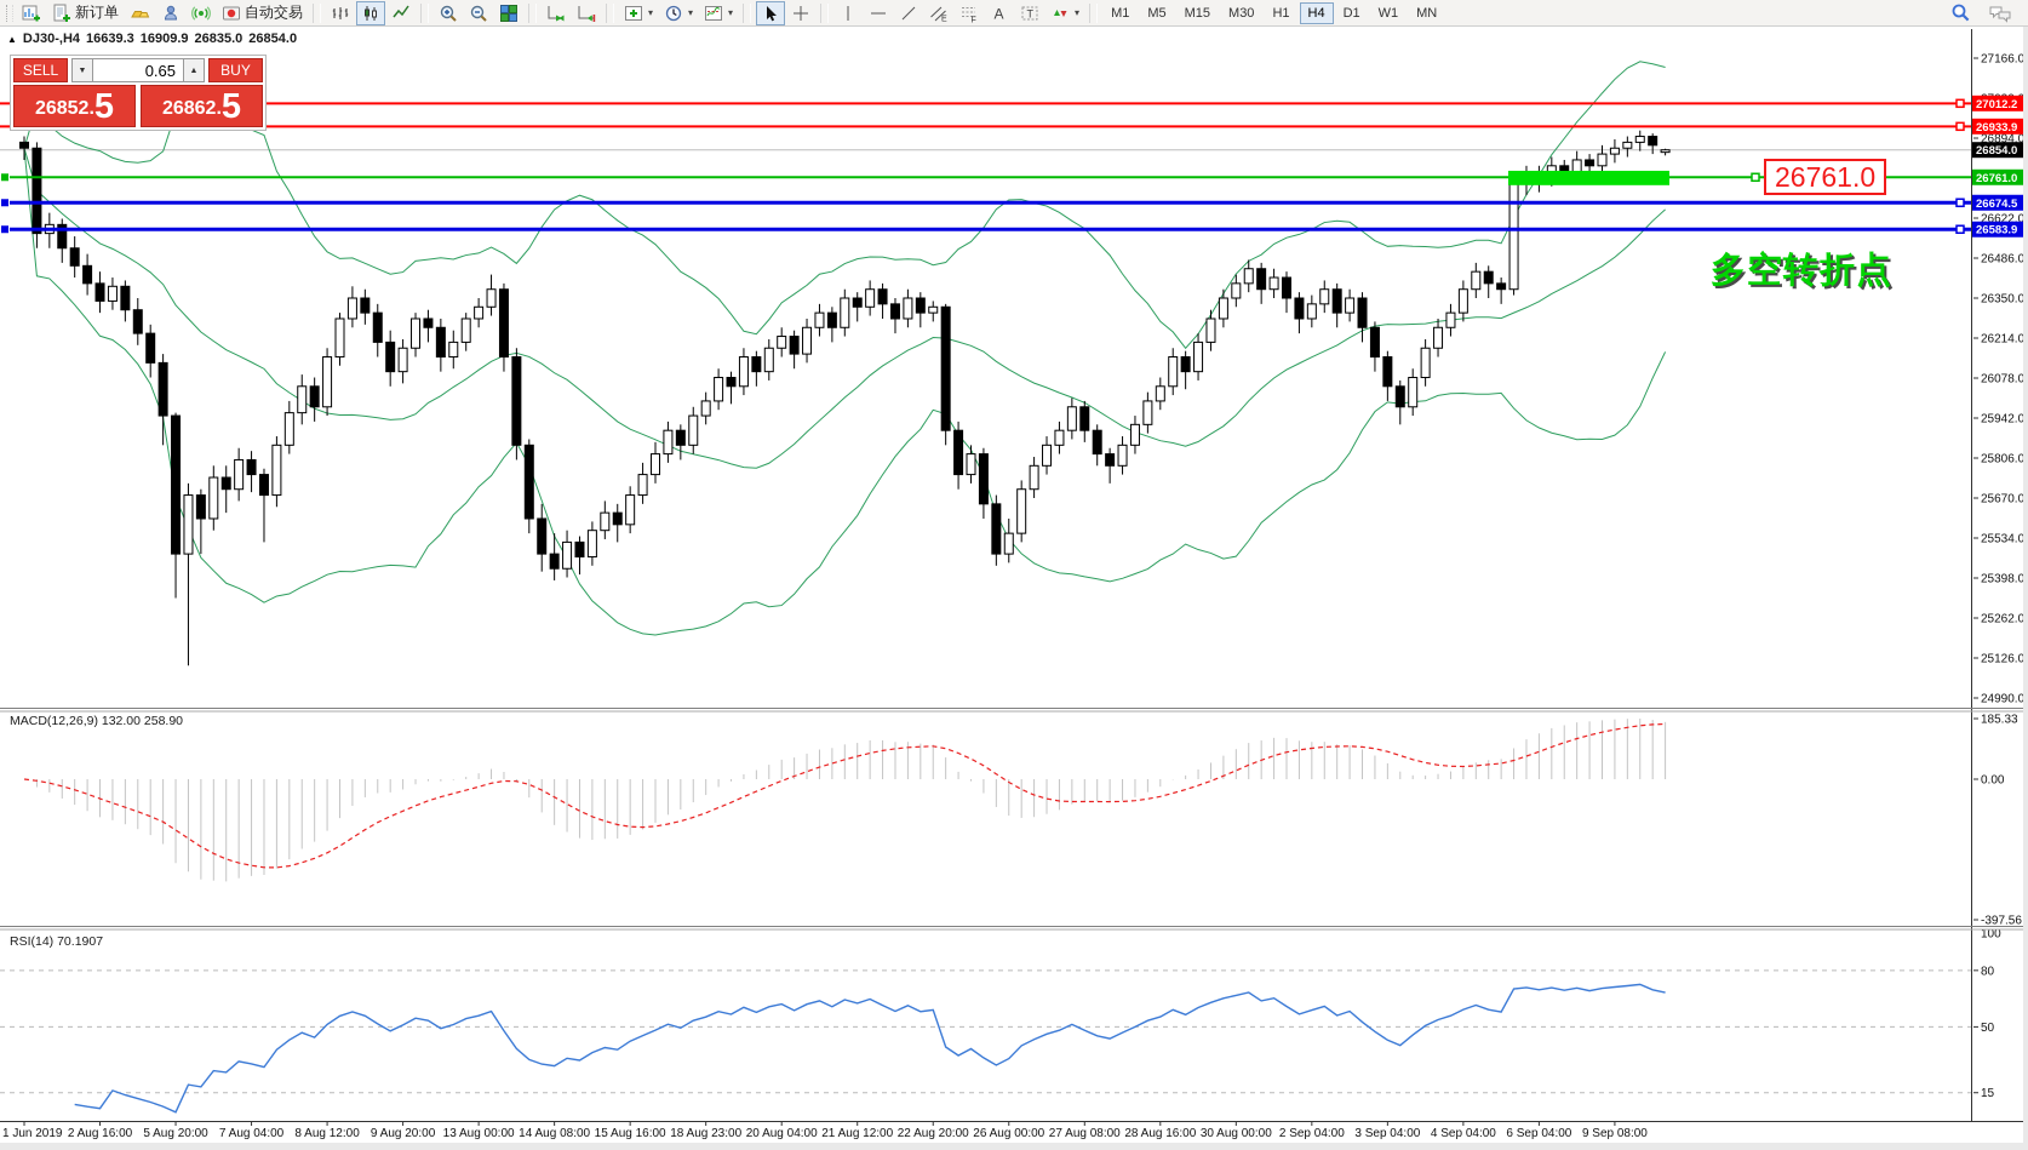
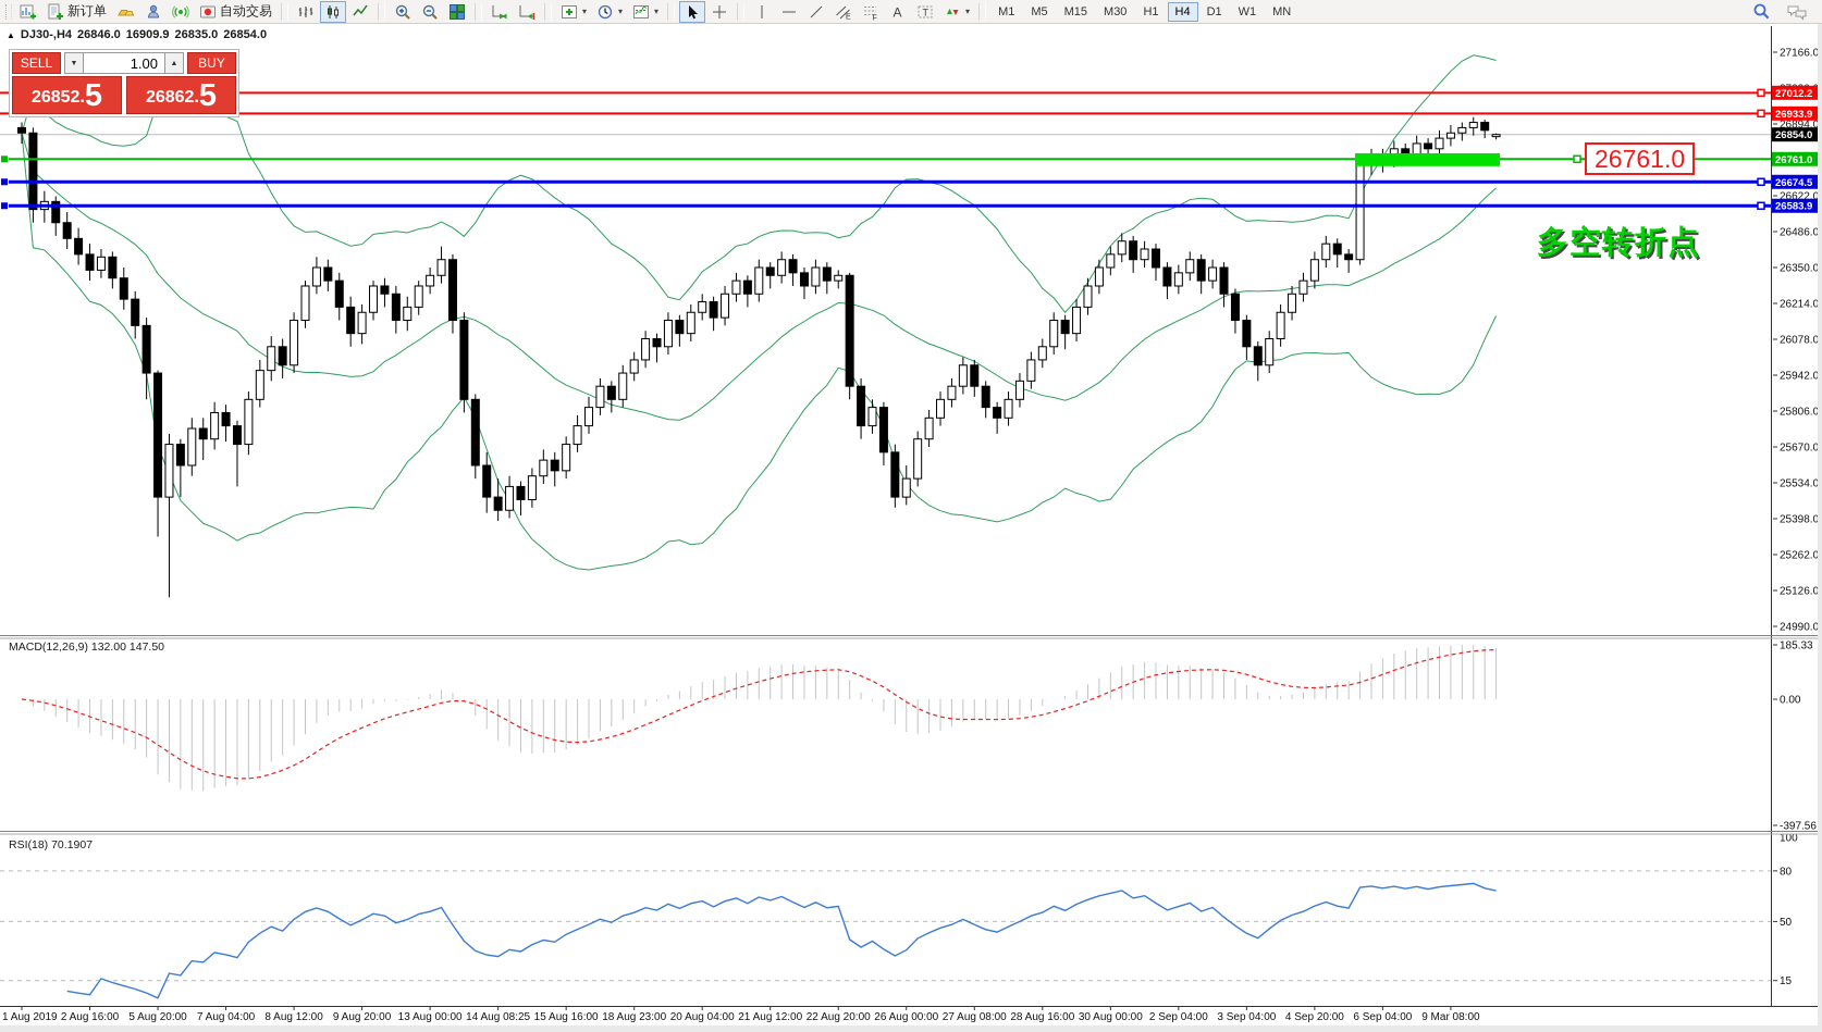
  27166.0
  26894.0
  26622.0
  26486.0
  26350.0
  26214.0
  26078.0
  25942.0
  25806.0
  25670.0
  25534.0
  25398.0
  25262.0
  25126.0
  24990.0
  27012.2
  26933.9
  26761.0
  26674.5
  26583.9
  26854.0
  185.33
  0.00
  -397.56
  80
  50
  15
  100
- 1 Jun 2019
+ 1 Aug 2019
  2 Aug 16:00
  5 Aug 20:00
  7 Aug 04:00
  8 Aug 12:00
  9 Aug 20:00
  13 Aug 00:00
- 14 Aug 08:00
+ 14 Aug 08:25
  15 Aug 16:00
  18 Aug 23:00
  20 Aug 04:00
  21 Aug 12:00
  22 Aug 20:00
  26 Aug 00:00
  27 Aug 08:00
  28 Aug 16:00
  30 Aug 00:00
  2 Sep 04:00
  3 Sep 04:00
- 4 Sep 04:00
+ 4 Sep 20:00
  6 Sep 04:00
- 9 Sep 08:00
+ 9 Mar 08:00
  新订单
  自动交易
  ▾
  ▾
  ▾
  A
  T
  ▾
  M1
  M5
  M15
  M30
  H1
  H4
  D1
  W1
  MN
  ▲
  DJ30-,H4
- 16639.3
+ 26846.0
  16909.9
  26835.0
  26854.0
  SELL
- 0.65
+ 1.00
  BUY
  26852
  .
  5
  26862
  .
  5
- MACD(12,26,9) 132.00 258.90
+ MACD(12,26,9) 132.00 147.50
- RSI(14) 70.1907
+ RSI(18) 70.1907
  26761.0
  多空转折点
